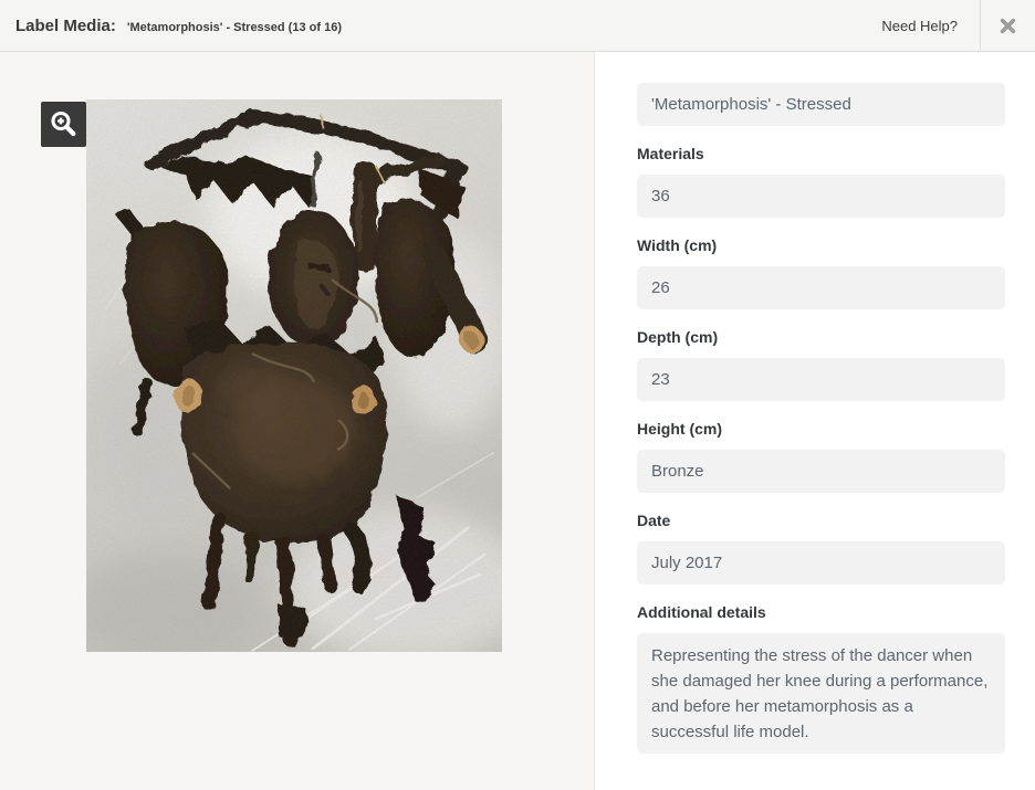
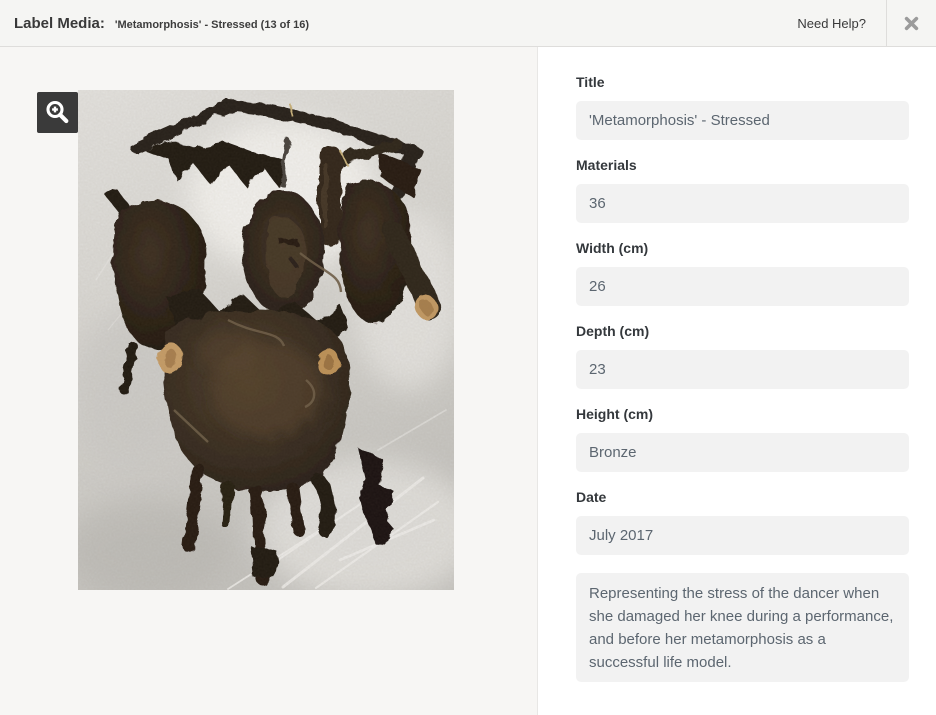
  Label Media:
  'Metamorphosis' - Stressed (13 of 16)
  Need Help?
+ Title
  'Metamorphosis' - Stressed
  Materials
  36
  Width (cm)
  26
  Depth (cm)
  23
  Height (cm)
  Bronze
  Date
  July 2017
- Additional details
